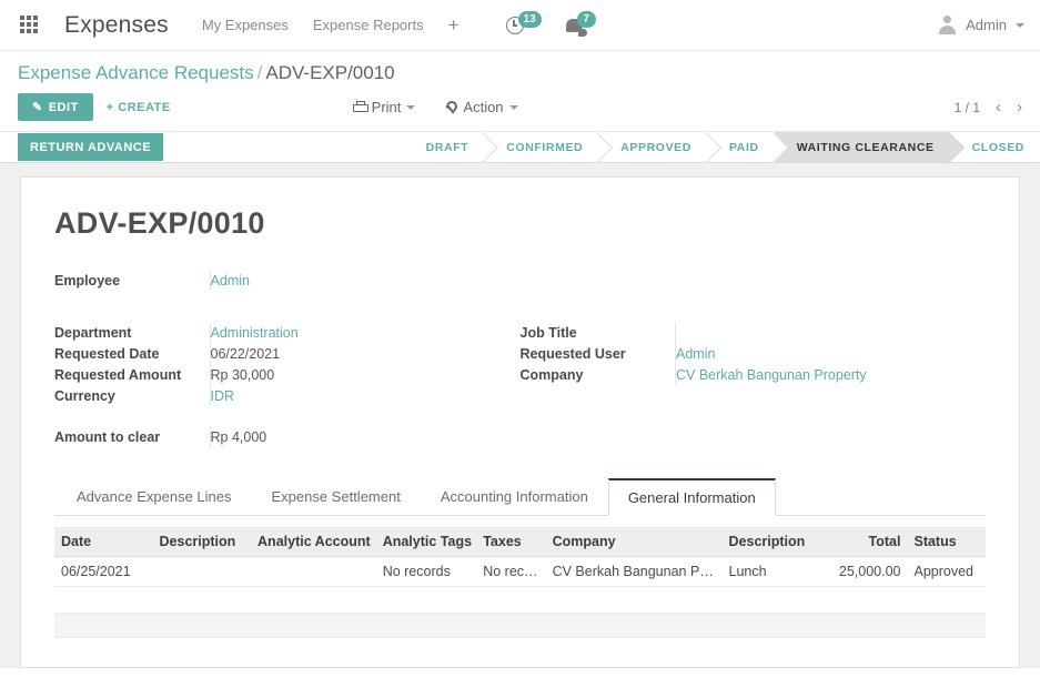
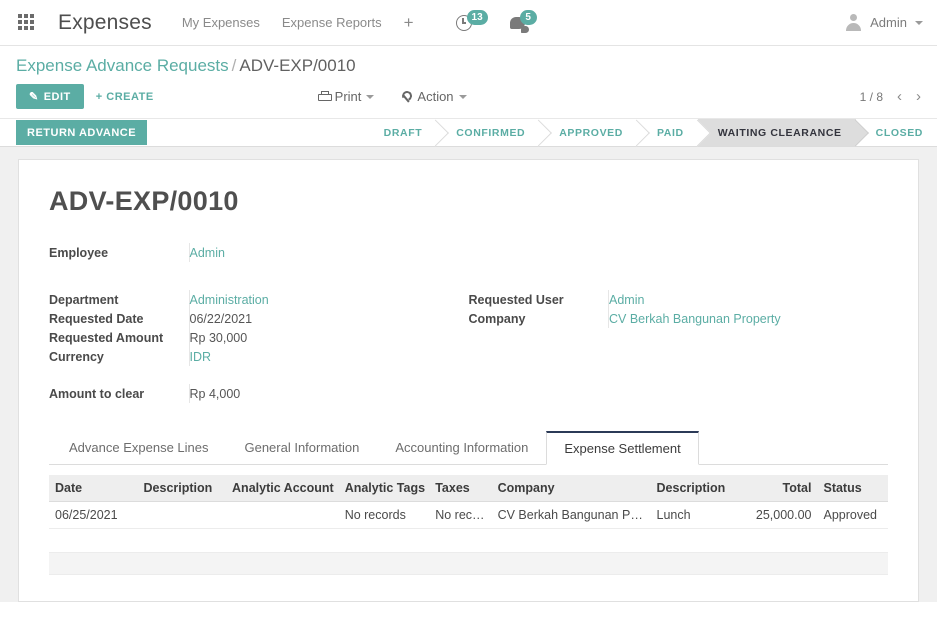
  Expenses
  My Expenses
  Expense Reports
  +
  13
- 7
+ 5
  Admin
  Expense Advance Requests / ADV-EXP/0010
  ✎
  EDIT
  + CREATE
  Print
  Action
- 1 / 1
+ 1 / 8
  ‹
  ›
  RETURN ADVANCE
  DRAFT
  CONFIRMED
  APPROVED
  PAID
  WAITING CLEARANCE
  CLOSED
  ADV-EXP/0010
  Employee	Admin
  Department	Administration
  Requested Date	06/22/2021
  Requested Amount	Rp 30,000
  Currency	IDR
  Amount to clear	Rp 4,000
- Job Title
  Requested User	Admin
  Company	CV Berkah Bangunan Property
  Advance Expense Lines
- Expense Settlement
+ General Information
  Accounting Information
- General Information
+ Expense Settlement
  Date	Description	Analytic Account	Analytic Tags	Taxes	Company	Description	Total	Status
  06/25/2021			No records	No record	CV Berkah Bangunan Pro...	Lunch	25,000.00	Approved
